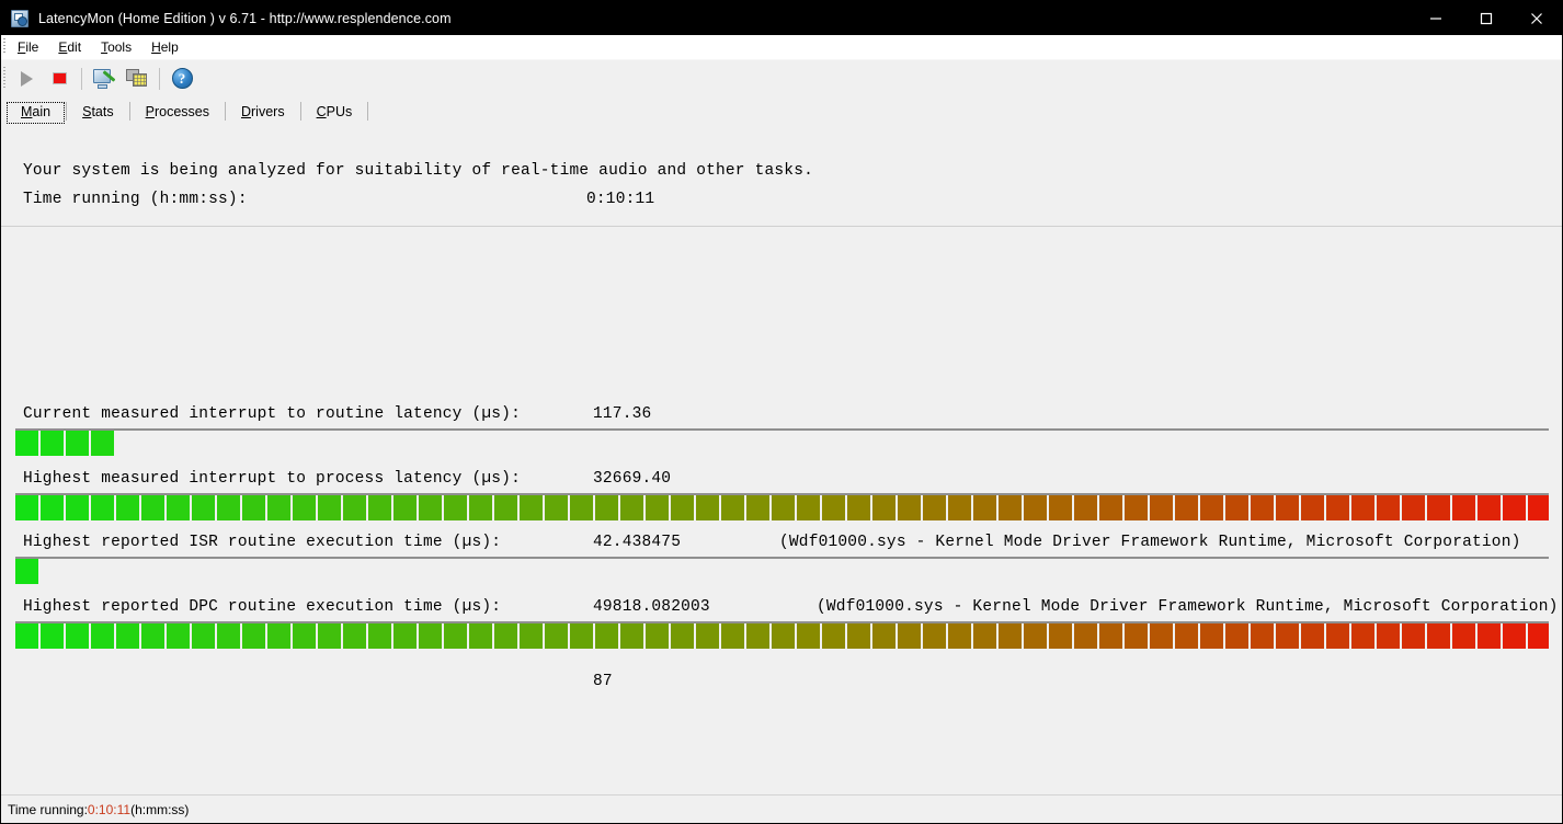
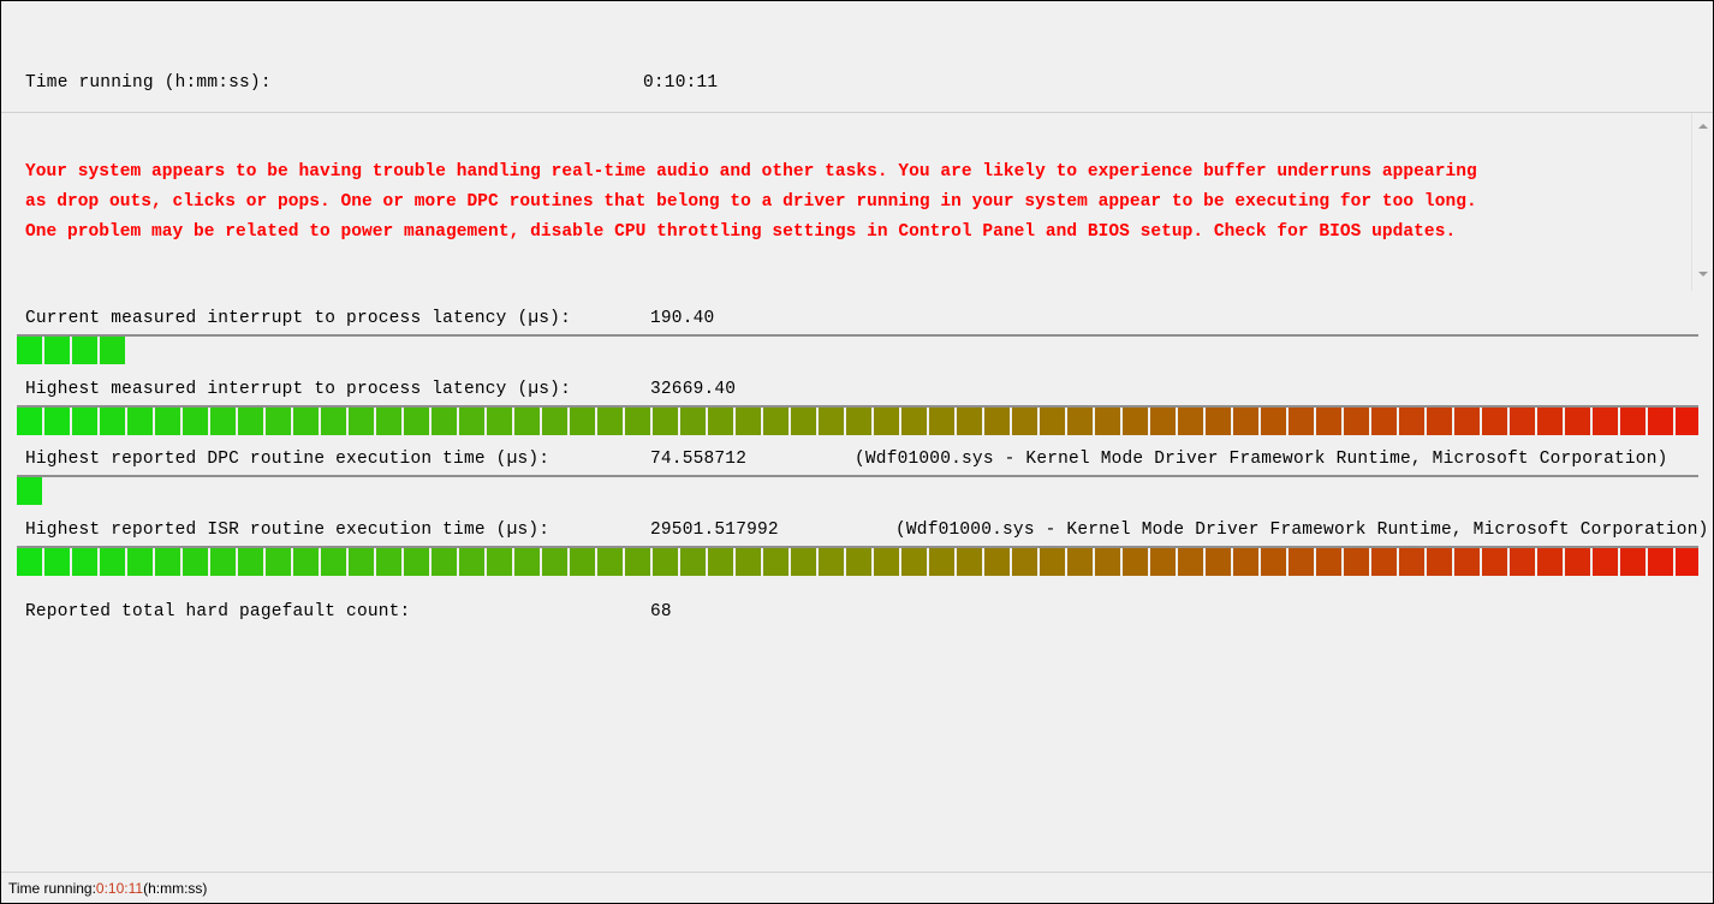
- LatencyMon (Home Edition ) v 6.71 - http://www.resplendence.com
- File
- Edit
- Tools
- Help
- ?
- Main
- Stats
- Processes
- Drivers
- CPUs
- Your system is being analyzed for suitability of real-time audio and other tasks.
  Time running (h:mm:ss):
  0:10:11
+ Your system appears to be having trouble handling real-time audio and other tasks. You are likely to experience buffer underruns appearing
+ as drop outs, clicks or pops. One or more DPC routines that belong to a driver running in your system appear to be executing for too long.
+ One problem may be related to power management, disable CPU throttling settings in Control Panel and BIOS setup. Check for BIOS updates.
- Current measured interrupt to routine latency (µs):
+ Current measured interrupt to process latency (µs):
- 117.36
+ 190.40
  Highest measured interrupt to process latency (µs):
  32669.40
- Highest reported ISR routine execution time (µs):
+ Highest reported DPC routine execution time (µs):
- 42.438475
+ 74.558712
  (Wdf01000.sys - Kernel Mode Driver Framework Runtime, Microsoft Corporation)
- Highest reported DPC routine execution time (µs):
+ Highest reported ISR routine execution time (µs):
- 49818.082003
+ 29501.517992
  (Wdf01000.sys - Kernel Mode Driver Framework Runtime, Microsoft Corporation)
+ Reported total hard pagefault count:
- 87
+ 68
  Time running:
  0:10:11
  (h:mm:ss)
